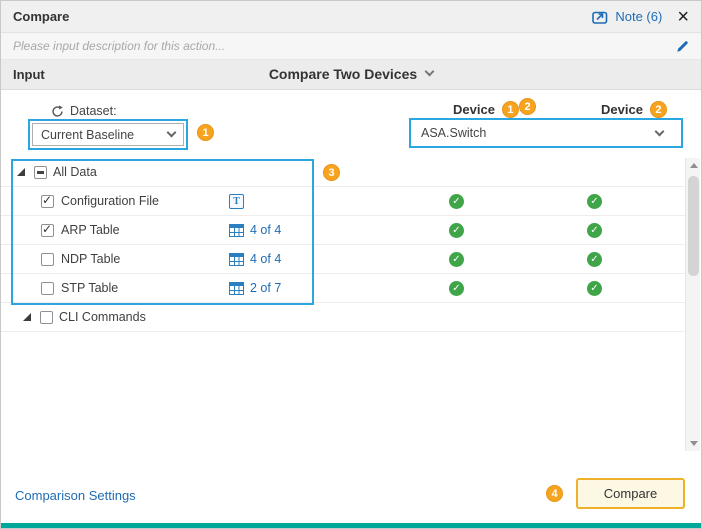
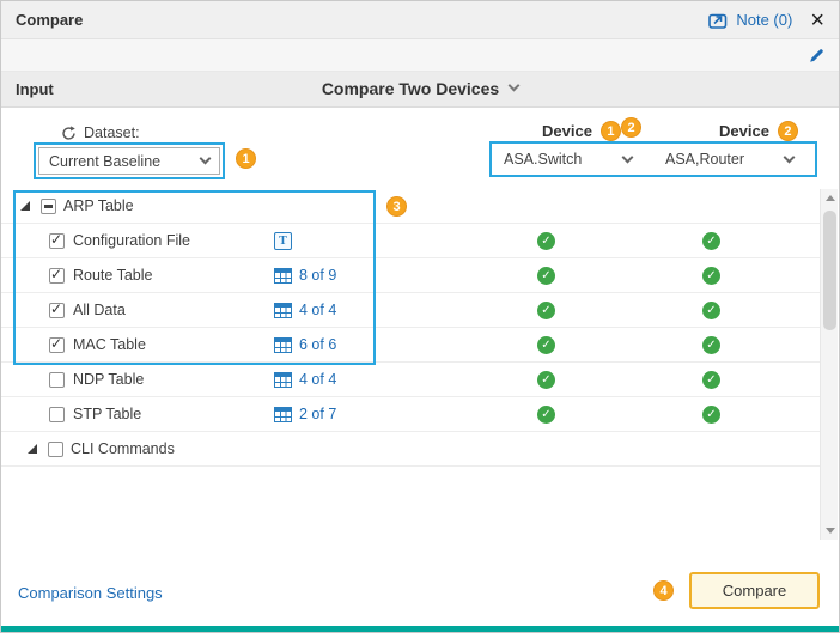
  Compare
- Note (6)
+ Note (0)
  ×
- Please input description for this action...
  Input
  Compare Two Devices
  Dataset:
  Device
  1
  2
  Device
  2
  Current Baseline
  1
  ASA.Switch
+ ASA,Router
- All Data
+ ARP Table
  Configuration File
  T
+ Route Table
+ 8 of 9
- ARP Table
+ All Data
  4 of 4
+ MAC Table
+ 6 of 6
  NDP Table
  4 of 4
  STP Table
  2 of 7
  CLI Commands
  3
  Comparison Settings
  4
  Compare
